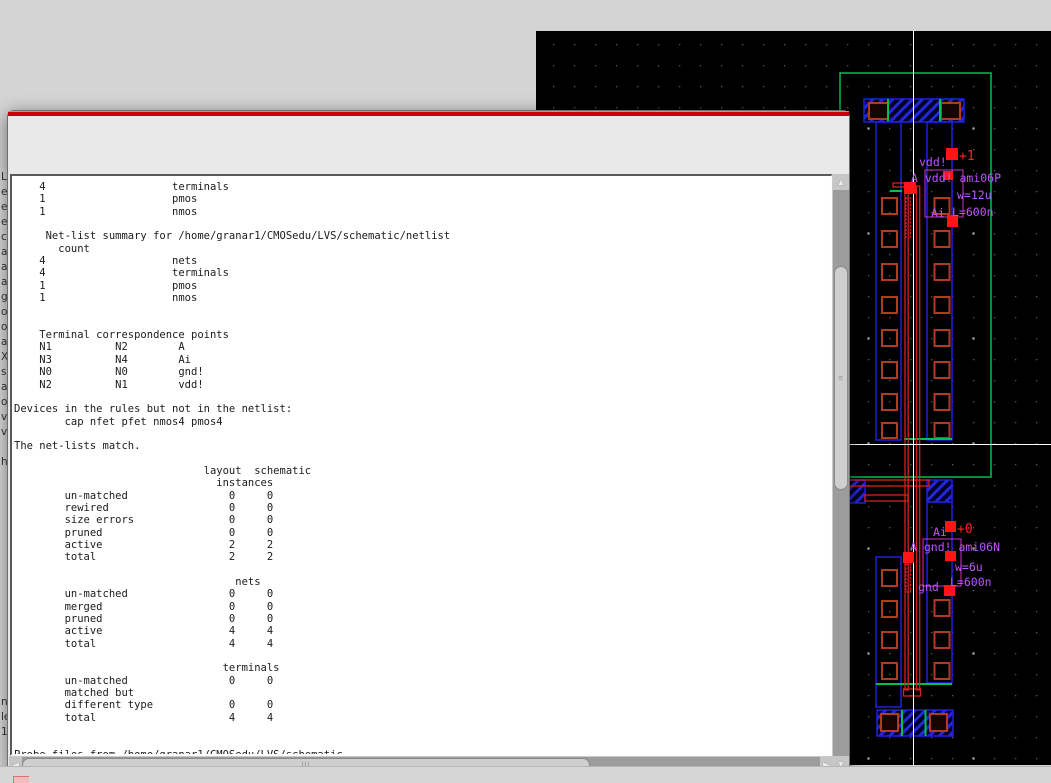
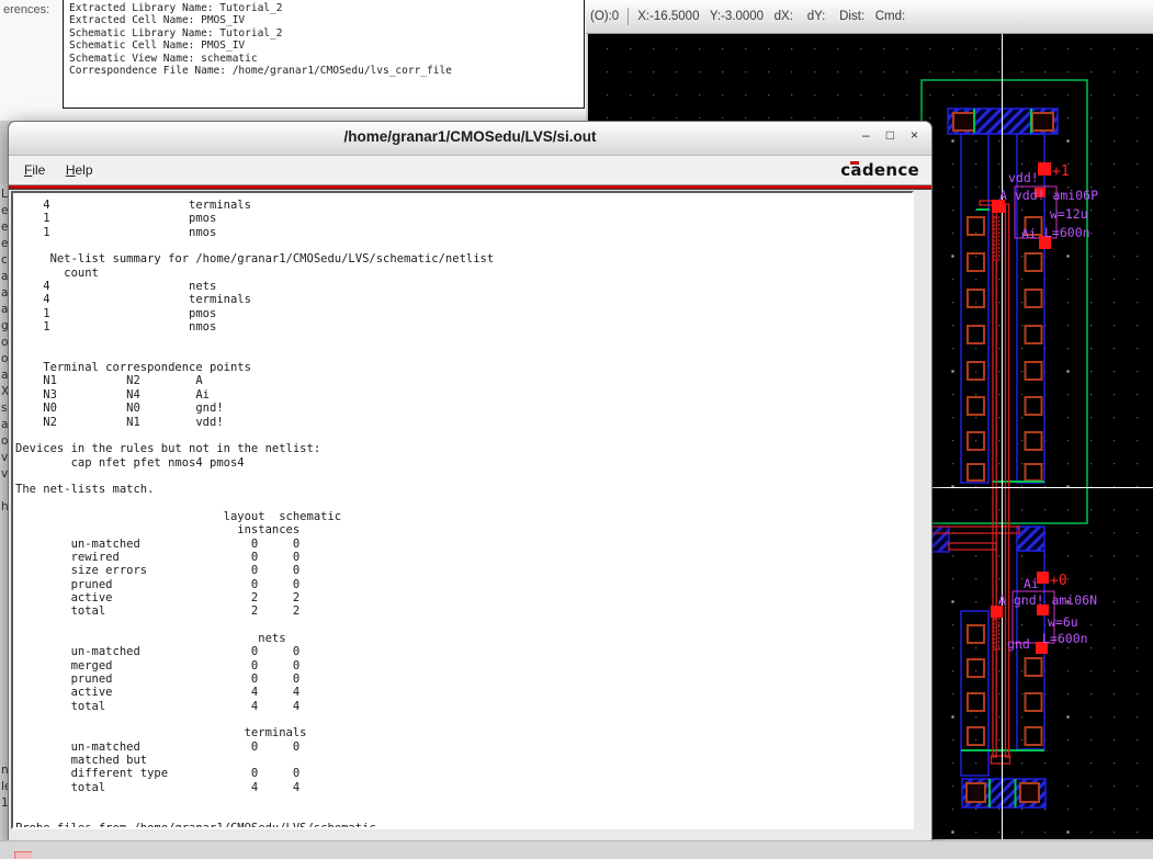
+ erences:
+ Extracted Library Name: Tutorial_2
+ Extracted Cell Name: PMOS_IV
+ Schematic Library Name: Tutorial_2
+ Schematic Cell Name: PMOS_IV
+ Schematic View Name: schematic
+ Correspondence File Name: /home/granar1/CMOSedu/lvs_corr_file
+ (O):0
+ X:-16.5000 Y:-3.0000 dX: dY: Dist: Cmd:
  vdd!
  +1
  A vdd! ami06P
  w=12u
  L=600n
  Ai
  Ai
  +0
  A gnd! ami06N
  w=6u
  L=600n
  gnd
  L
  e
  e
  e
  c
  a
  a
  a
  g
  o
  o
  a
  X
  s
  a
  o
  v
  v
  h
  1
+ /home/granar1/CMOSedu/LVS/si.out
+ –
+ □
+ ×
+ File Help
+ cadence
  4 terminals
  1 pmos
  1 nmos
  Net-list summary for /home/granar1/CMOSedu/LVS/schematic/netlist
  count
  4 nets
  4 terminals
  1 pmos
  1 nmos
  Terminal correspondence points
  N1 N2 A
  N3 N4 Ai
  N0 N0 gnd!
  N2 N1 vdd!
  Devices in the rules but not in the netlist:
  cap nfet pfet nmos4 pmos4
  The net-lists match.
  layout schematic
  instances
  un-matched 0 0
  rewired 0 0
  size errors 0 0
  pruned 0 0
  active 2 2
  total 2 2
  nets
  un-matched 0 0
  merged 0 0
  pruned 0 0
  active 4 4
  total 4 4
  terminals
  un-matched 0 0
  matched but
  different type 0 0
  total 4 4
  Probe files from /home/granar1/CMOSedu/LVS/schematic
- ▲
- ≡
- ▼
- ◀
- |||
- ▶
